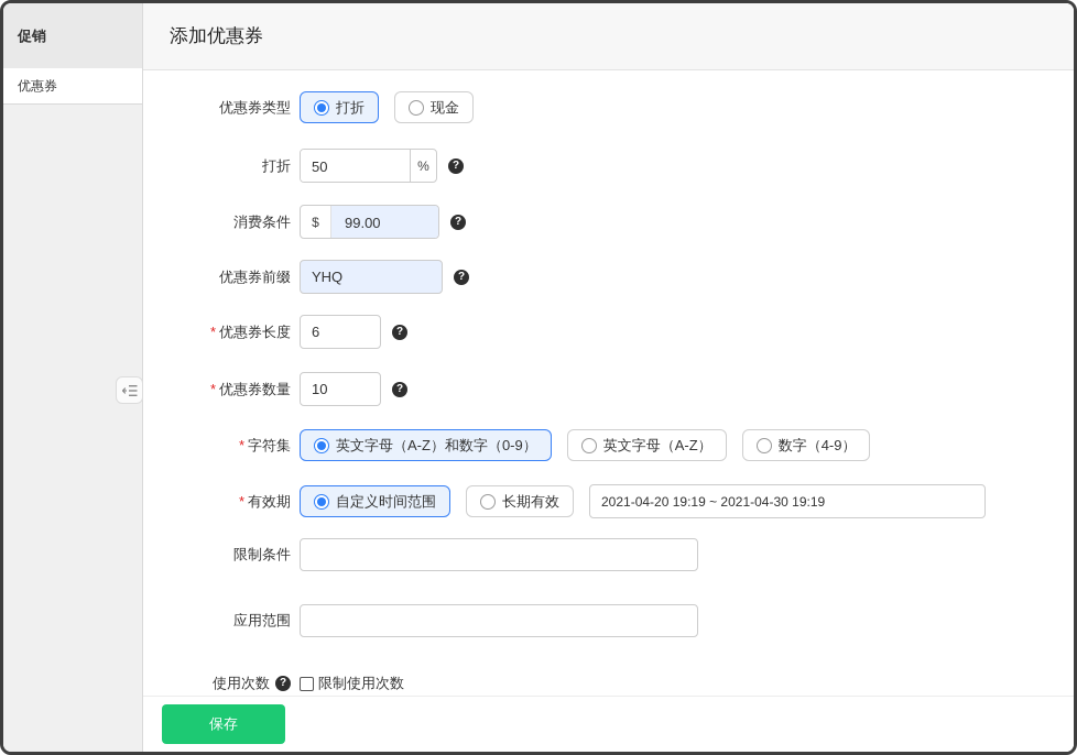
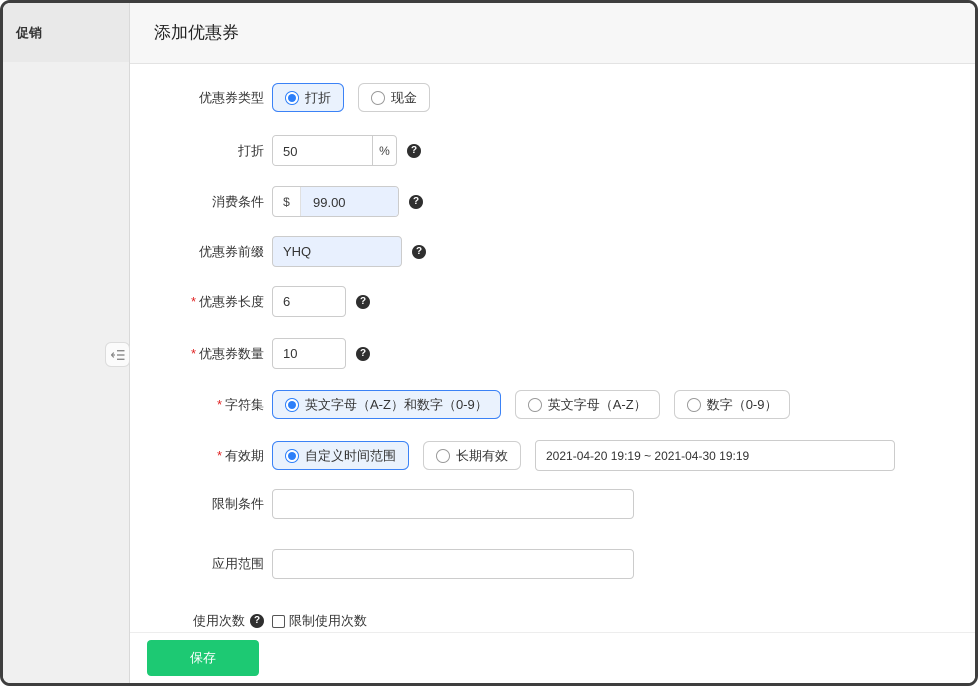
  促销
- 优惠券
  添加优惠券
  优惠券类型
  打折
  现金
  打折
  50
  %
  ?
  消费条件
  $
  99.00
  ?
  优惠券前缀
  YHQ
  ?
  * 优惠券长度
  6
  ?
  * 优惠券数量
  10
  ?
  * 字符集
  英文字母（A-Z）和数字（0-9）
  英文字母（A-Z）
- 数字（4-9）
+ 数字（0-9）
  * 有效期
  自定义时间范围
  长期有效
  2021-04-20 19:19 ~ 2021-04-30 19:19
  限制条件
  应用范围
  使用次数
  ?
  限制使用次数
  保存
